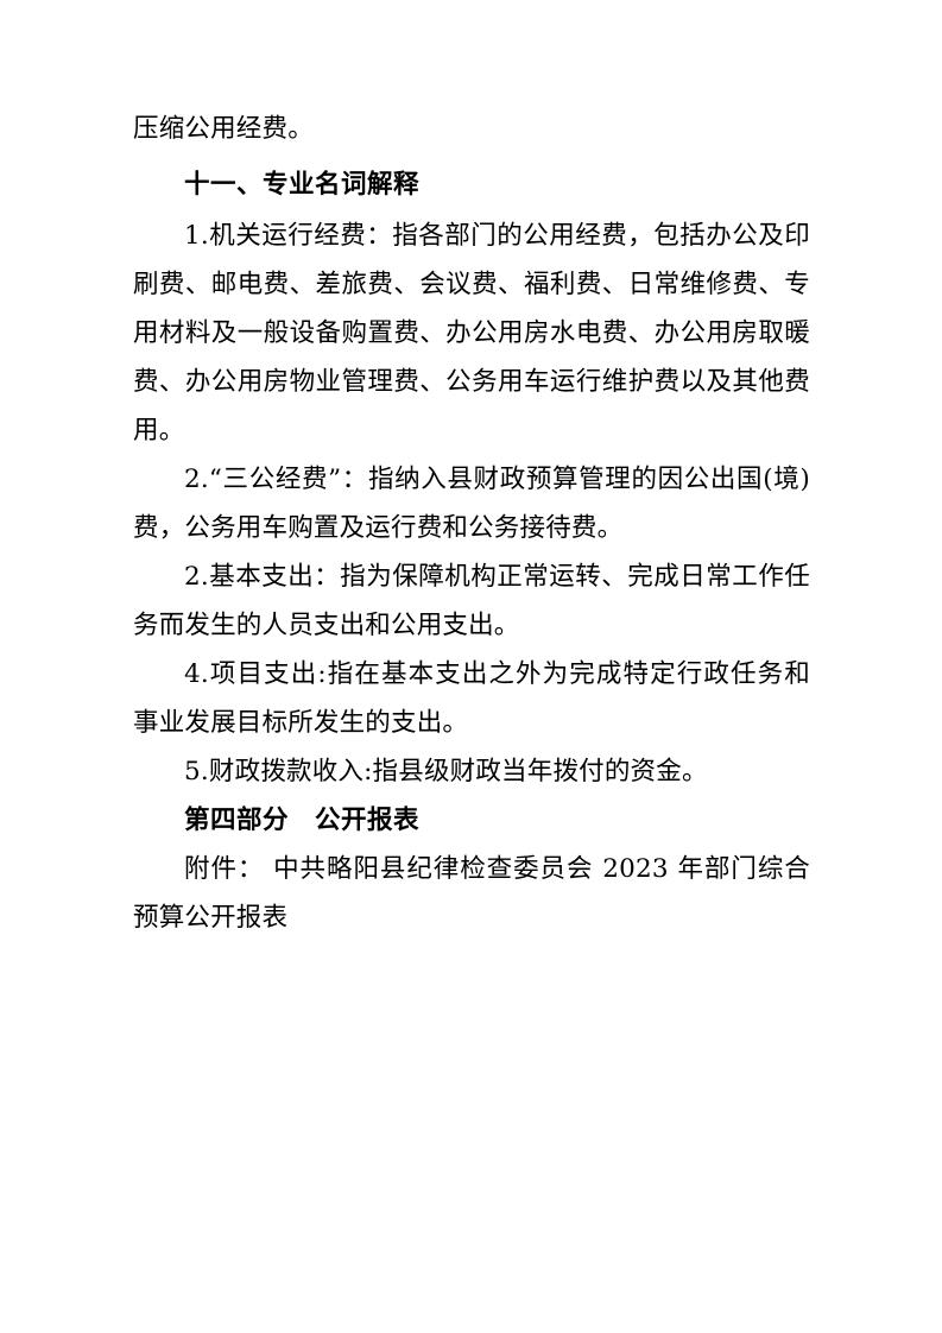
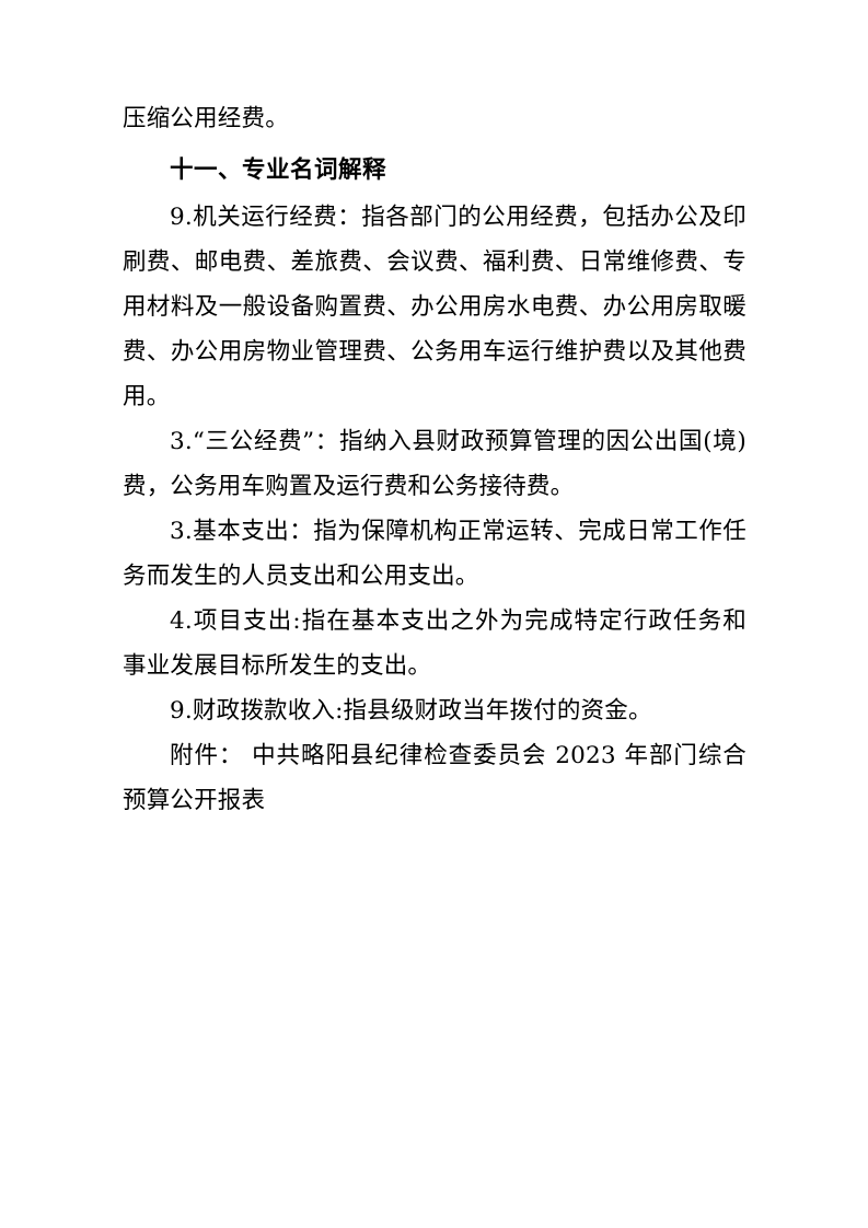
  压缩公用经费。
  十一、专业名词解释
- 1.机关运行经费：指各部门的公用经费，包括办公及印刷费、邮电费、差旅费、会议费、福利费、日常维修费、专用材料及一般设备购置费、办公用房水电费、办公用房取暖费、办公用房物业管理费、公务用车运行维护费以及其他费用。
+ 9.机关运行经费：指各部门的公用经费，包括办公及印刷费、邮电费、差旅费、会议费、福利费、日常维修费、专用材料及一般设备购置费、办公用房水电费、办公用房取暖费、办公用房物业管理费、公务用车运行维护费以及其他费用。
- 2.“三公经费”：指纳入县财政预算管理的因公出国(境)费，公务用车购置及运行费和公务接待费。
+ 3.“三公经费”：指纳入县财政预算管理的因公出国(境)费，公务用车购置及运行费和公务接待费。
- 2.基本支出：指为保障机构正常运转、完成日常工作任务而发生的人员支出和公用支出。
+ 3.基本支出：指为保障机构正常运转、完成日常工作任务而发生的人员支出和公用支出。
  4.项目支出:指在基本支出之外为完成特定行政任务和事业发展目标所发生的支出。
- 5.财政拨款收入:指县级财政当年拨付的资金。
+ 9.财政拨款收入:指县级财政当年拨付的资金。
- 第四部分 公开报表
  附件： 中共略阳县纪律检查委员会 2023 年部门综合预算公开报表
